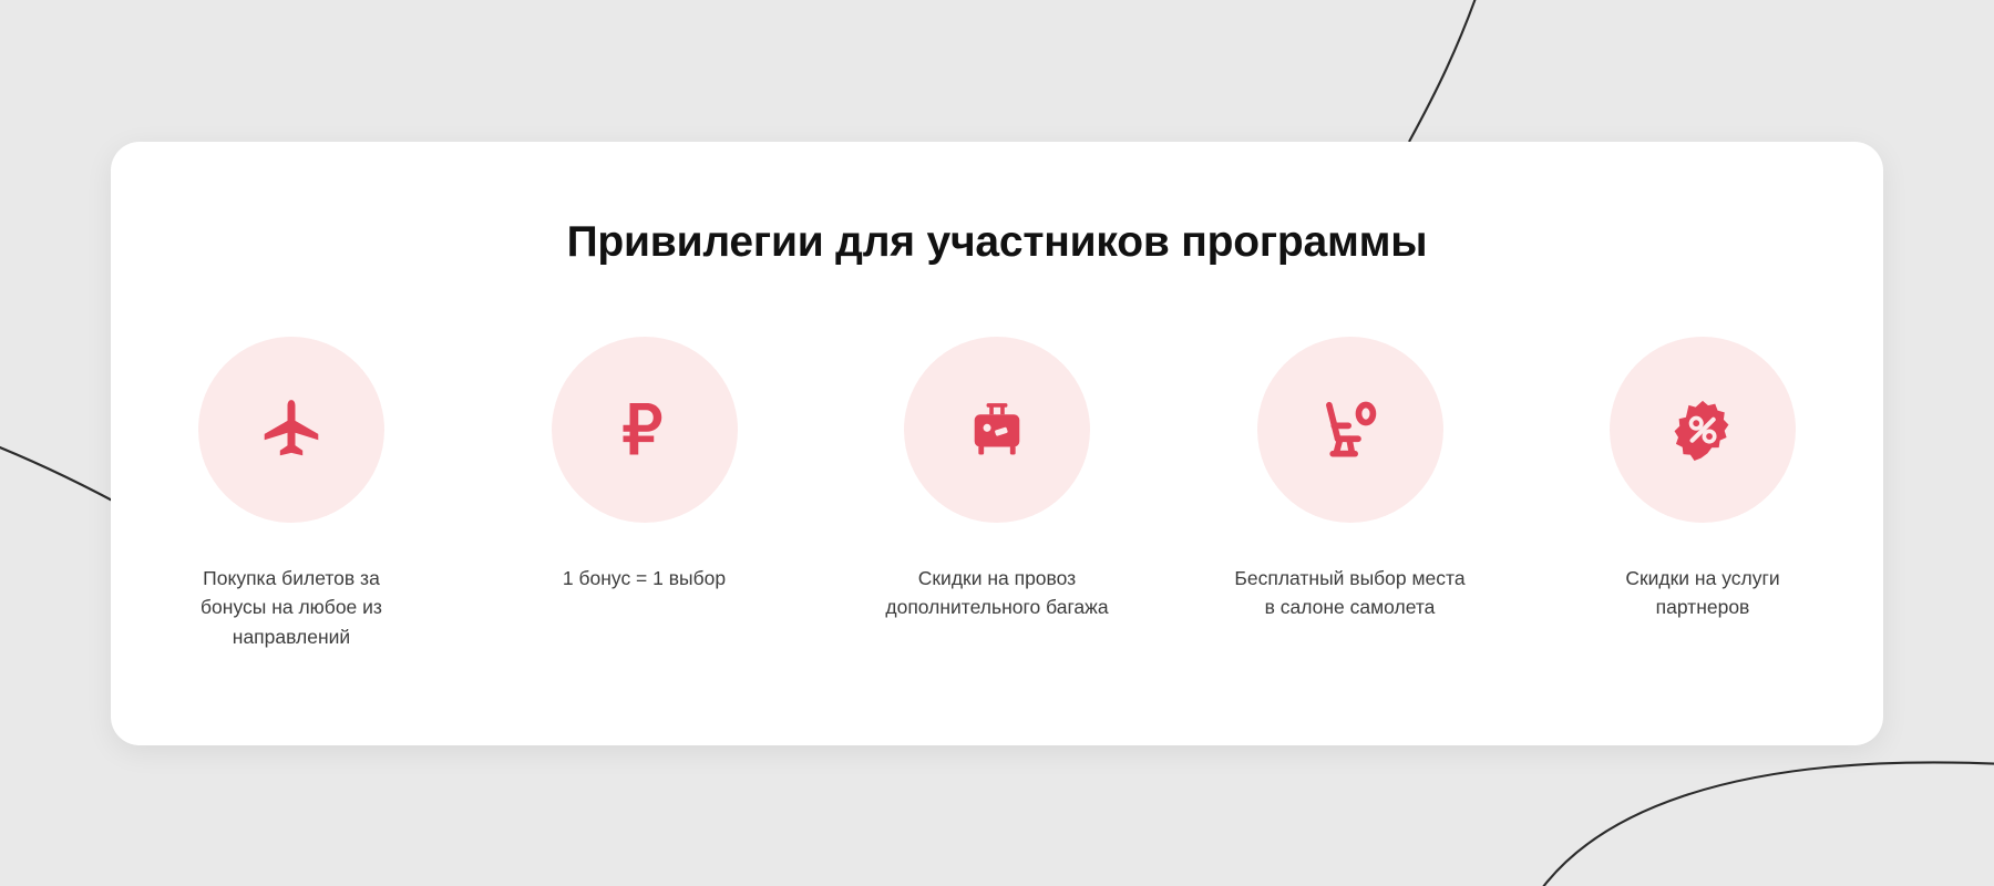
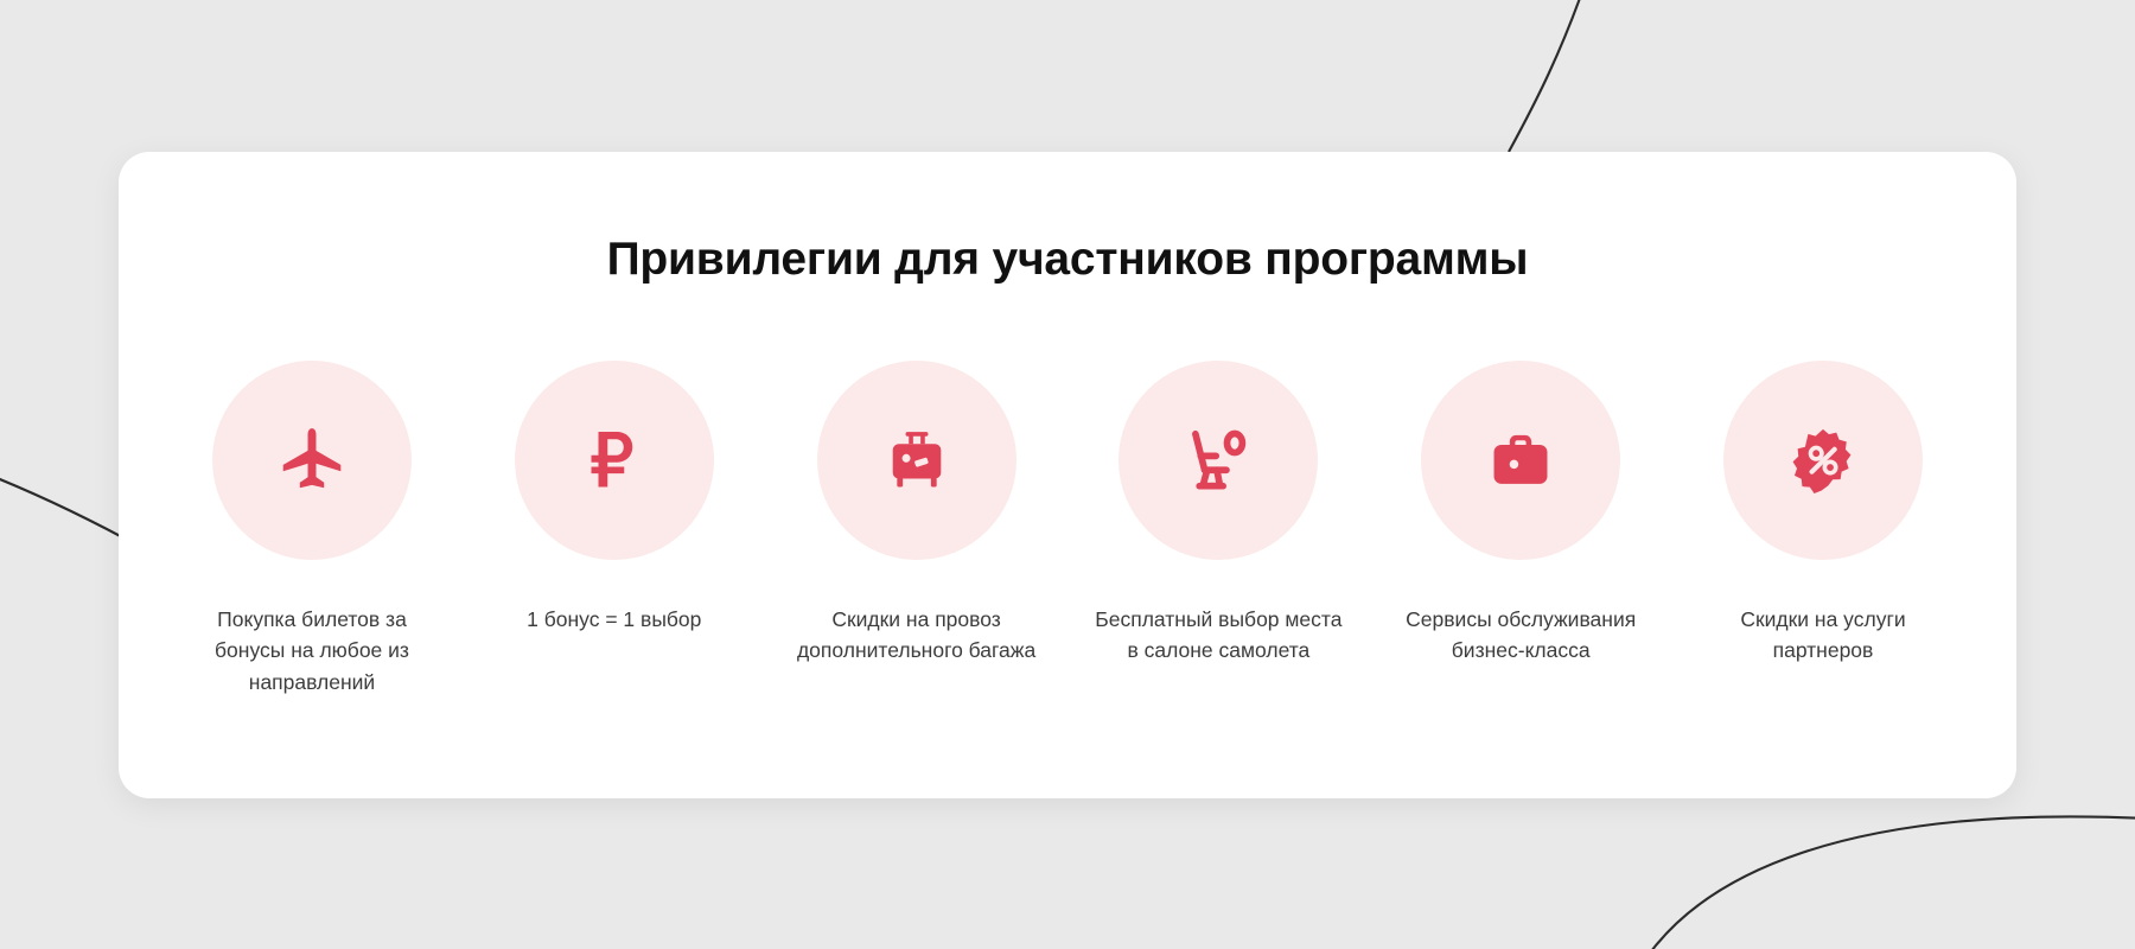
  Привилегии для участников программы
  Покупка билетов за
  бонусы на любое из
  направлений
  1 бонус = 1 выбор
  Скидки на провоз
  дополнительного багажа
  Бесплатный выбор места
  в салоне самолета
+ Сервисы обслуживания
+ бизнес-класса
  Скидки на услуги
  партнеров
